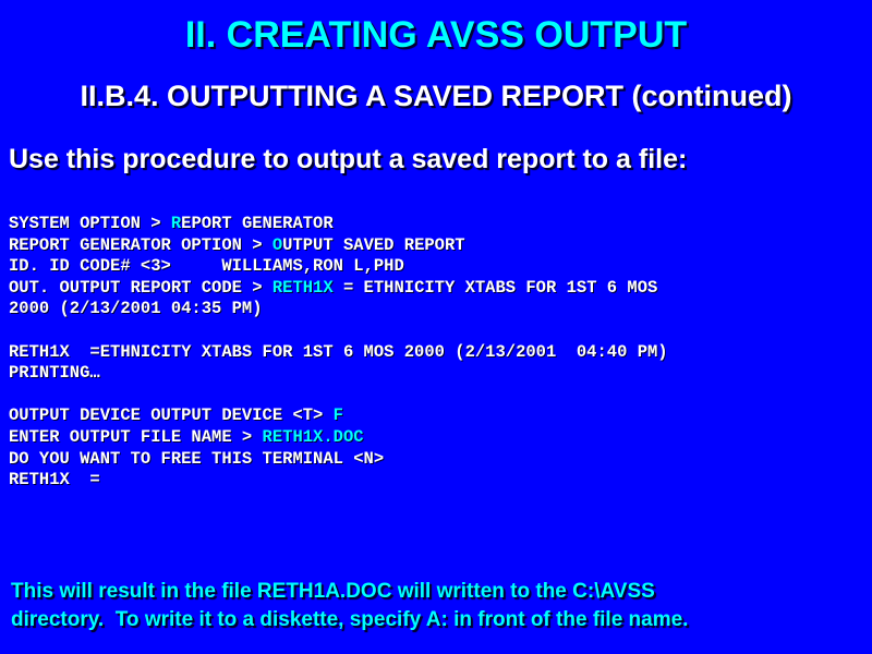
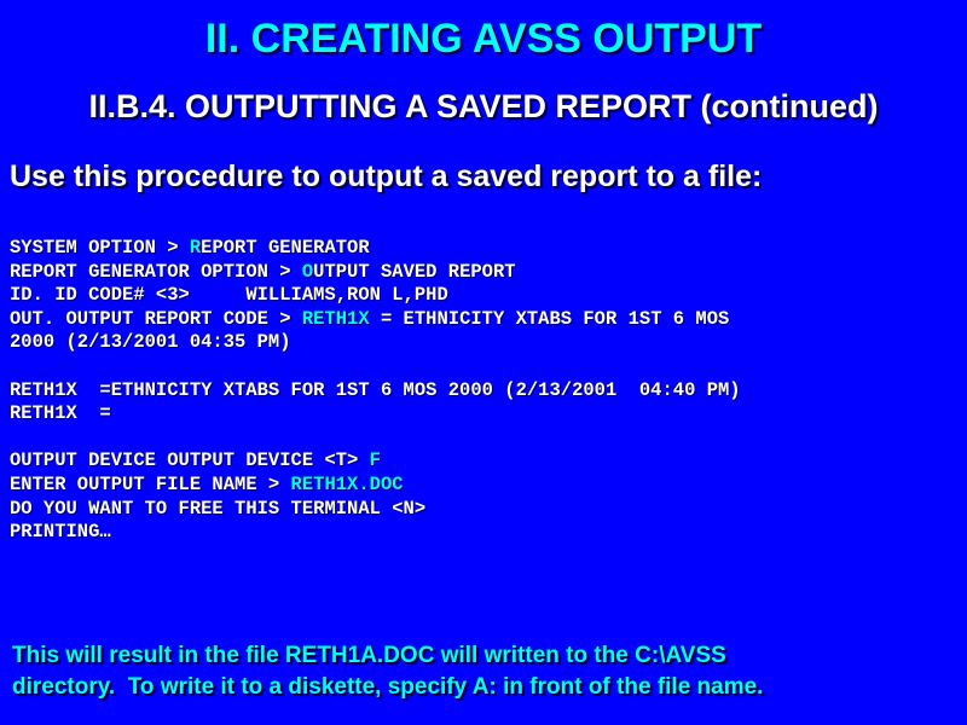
  II. CREATING AVSS OUTPUT
  II.B.4. OUTPUTTING A SAVED REPORT (continued)
  Use this procedure to output a saved report to a file:
  SYSTEM OPTION > REPORT GENERATOR
  REPORT GENERATOR OPTION > OUTPUT SAVED REPORT
  ID. ID CODE# <3> WILLIAMS,RON L,PHD
  OUT. OUTPUT REPORT CODE > RETH1X = ETHNICITY XTABS FOR 1ST 6 MOS
  2000 (2/13/2001 04:35 PM)
  RETH1X =ETHNICITY XTABS FOR 1ST 6 MOS 2000 (2/13/2001 04:40 PM)
- PRINTING…
+ RETH1X =
  OUTPUT DEVICE OUTPUT DEVICE <T> F
  ENTER OUTPUT FILE NAME > RETH1X.DOC
  DO YOU WANT TO FREE THIS TERMINAL <N>
- RETH1X =
+ PRINTING…
  This will result in the file RETH1A.DOC will written to the C:\AVSS
  directory. To write it to a diskette, specify A: in front of the file name.
